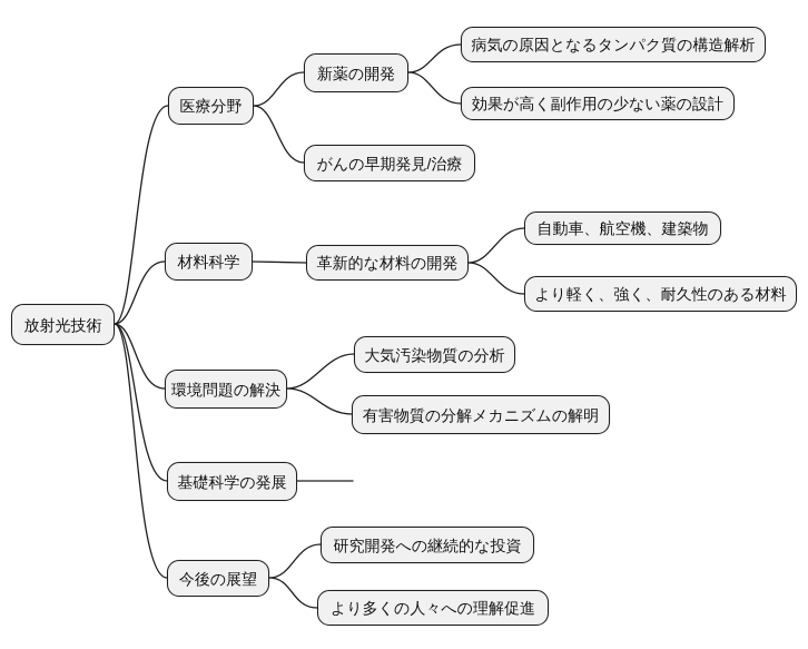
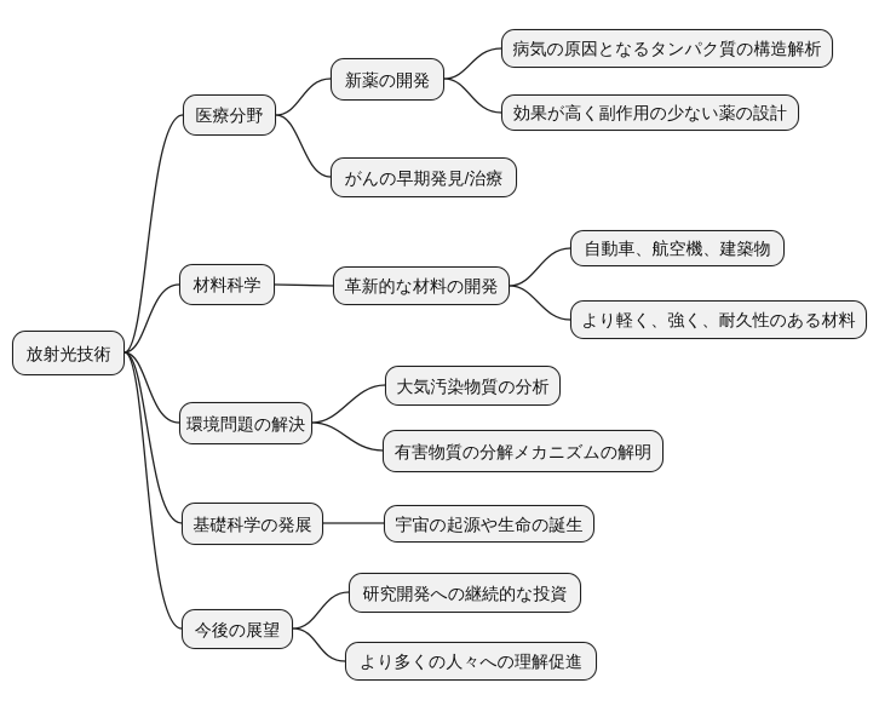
  放射光技術
  医療分野
  新薬の開発
  病気の原因となるタンパク質の構造解析
  効果が高く副作用の少ない薬の設計
  がんの早期発見/治療
  材料科学
  革新的な材料の開発
  自動車、航空機、建築物
  より軽く、強く、耐久性のある材料
  環境問題の解決
  大気汚染物質の分析
  有害物質の分解メカニズムの解明
  基礎科学の発展
+ 宇宙の起源や生命の誕生
  今後の展望
  研究開発への継続的な投資
  より多くの人々への理解促進
